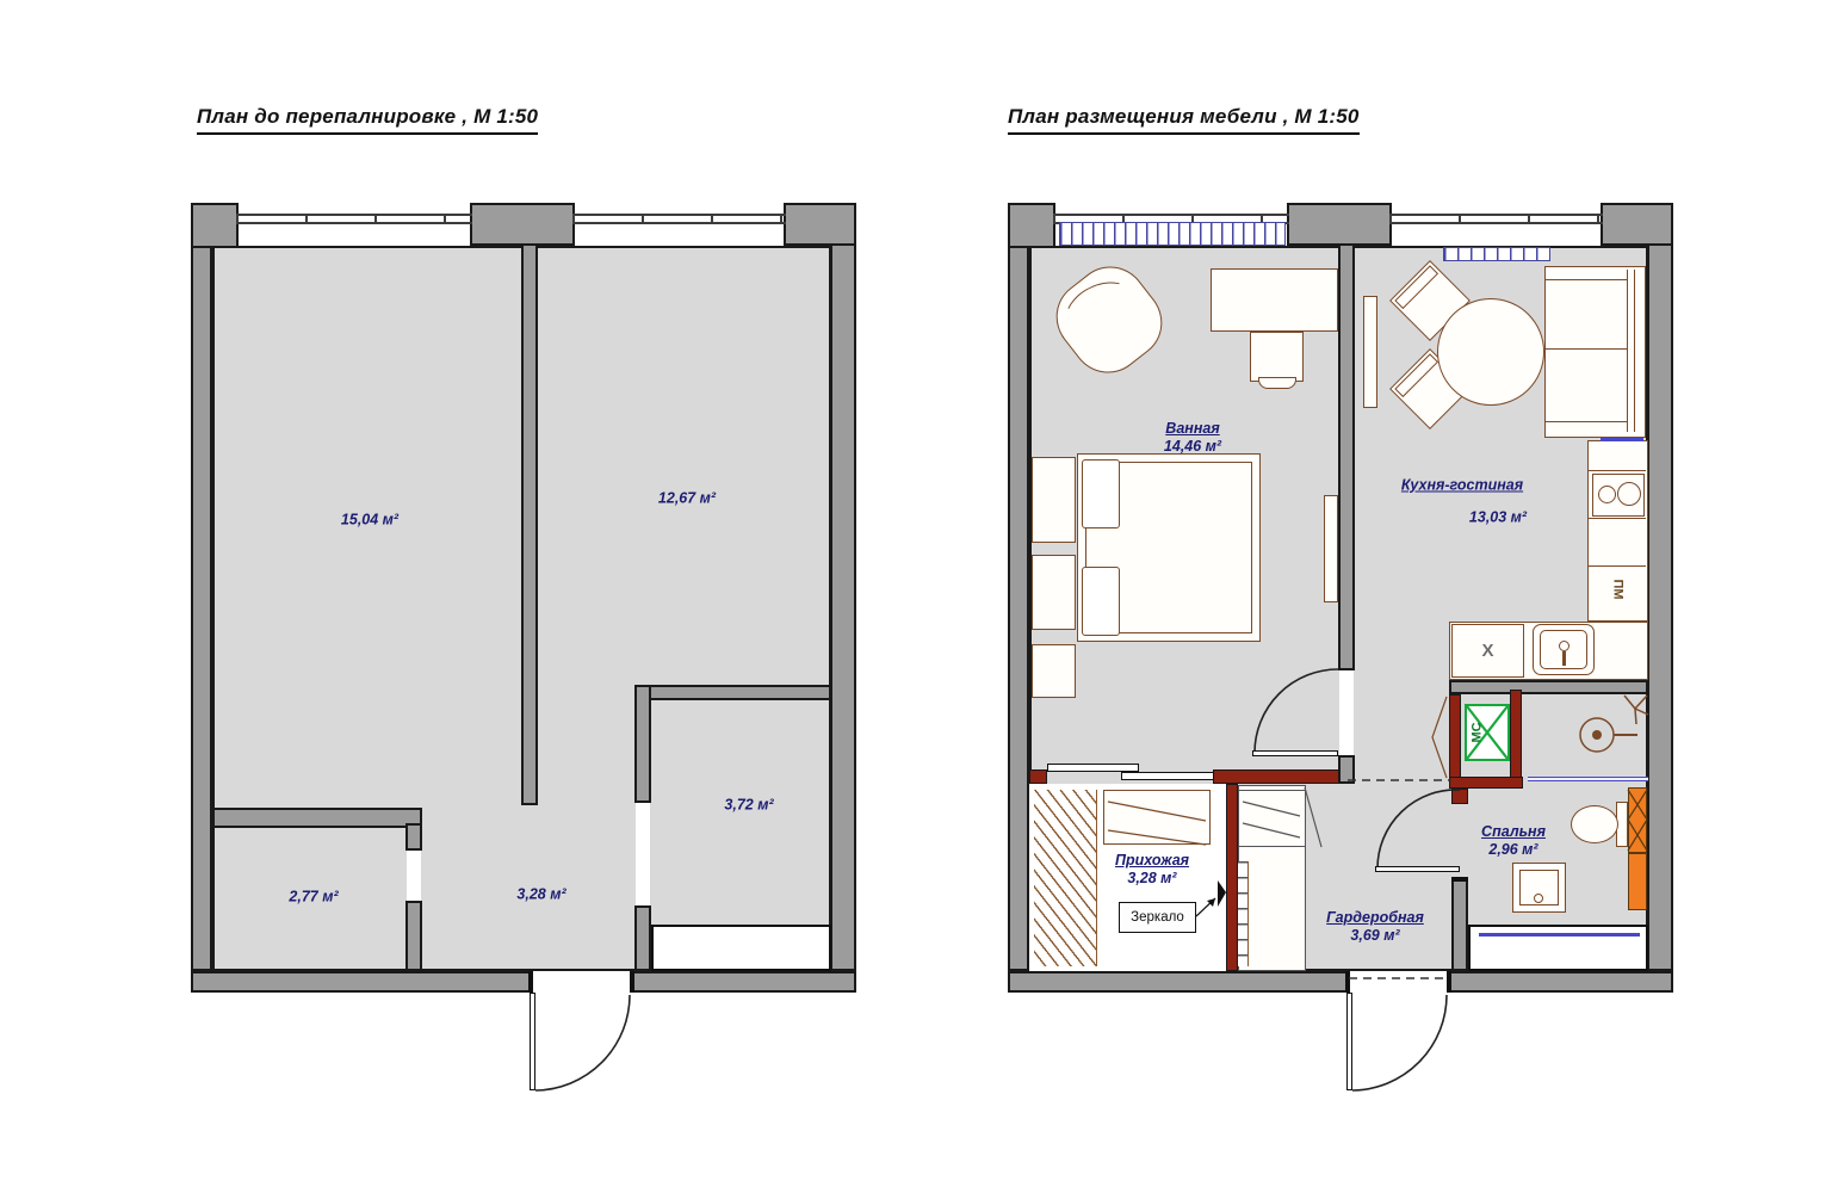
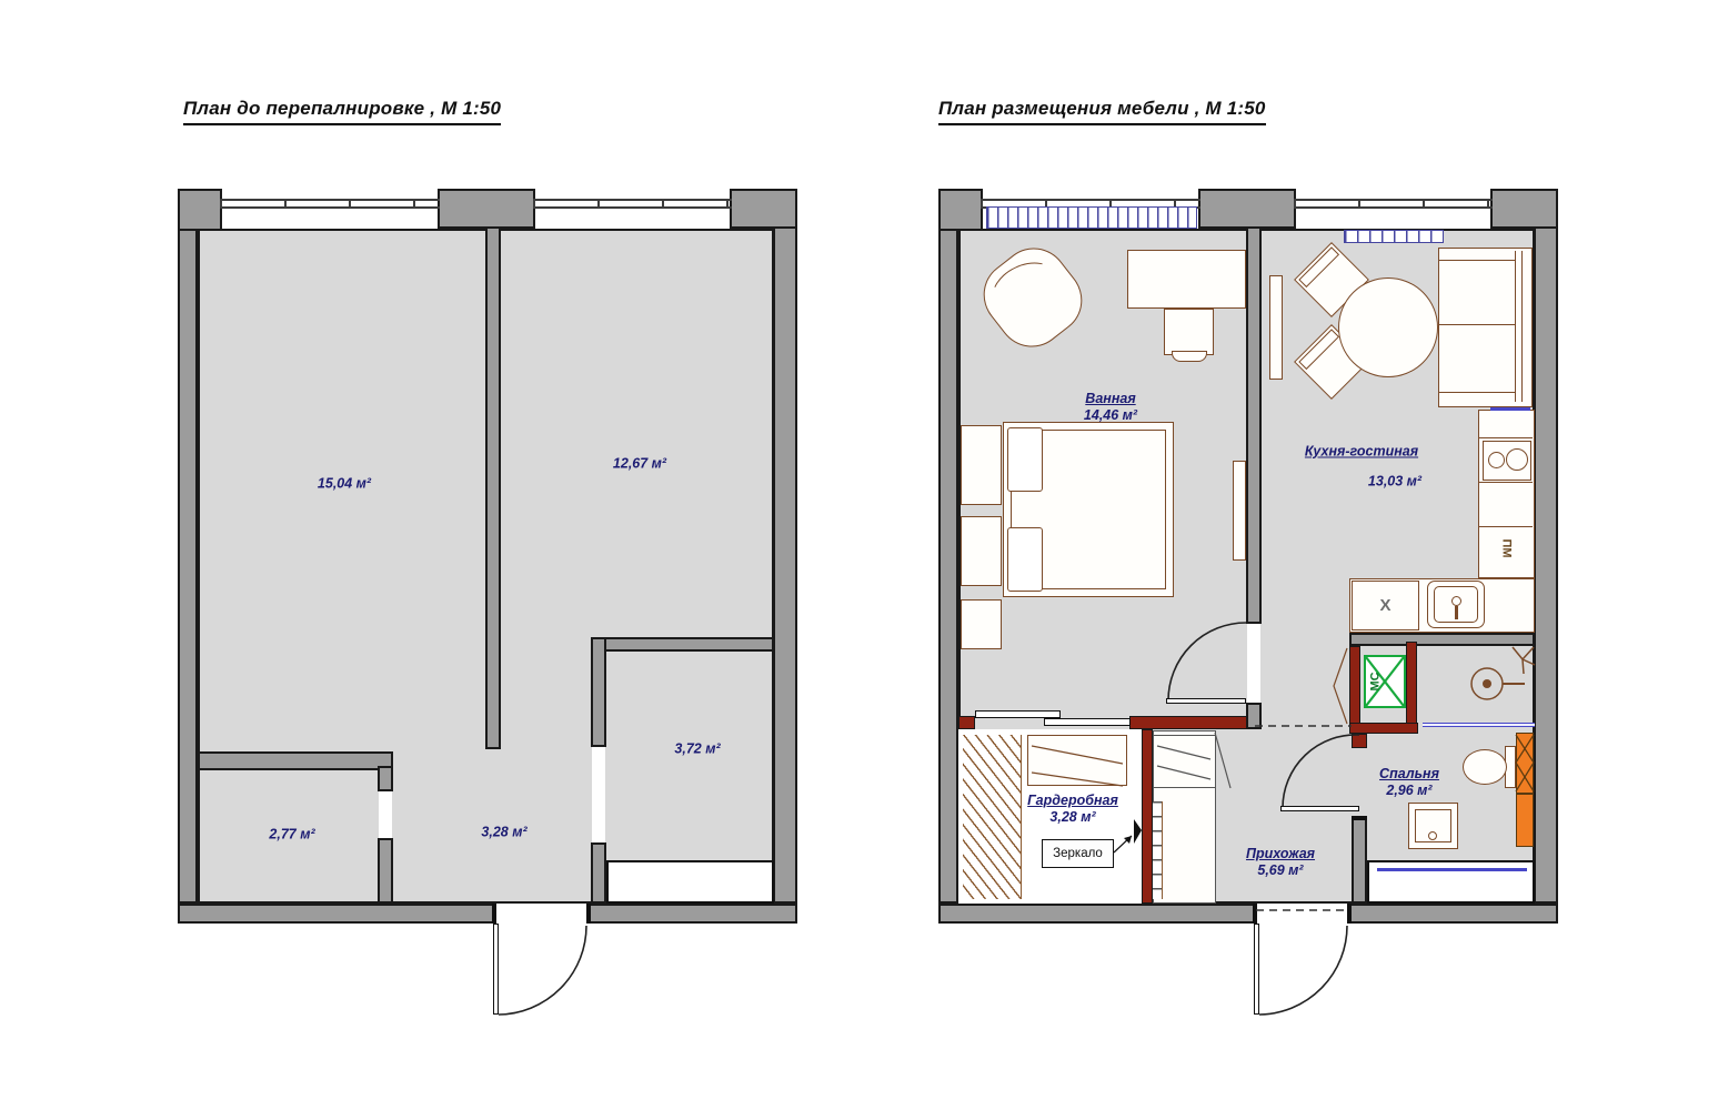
  План до перепалнировке , М 1:50
  План размещения мебели , М 1:50
  15,04 м²
  12,67 м²
  3,72 м²
  2,77 м²
  3,28 м²
  Зеркало
  Х
  Ванная
  14,46 м²
  Кухня-гостиная
  13,03 м²
- Прихожая
+ Гардеробная
  3,28 м²
- Гардеробная
+ Прихожая
- 3,69 м²
+ 5,69 м²
  Спальня
  2,96 м²
